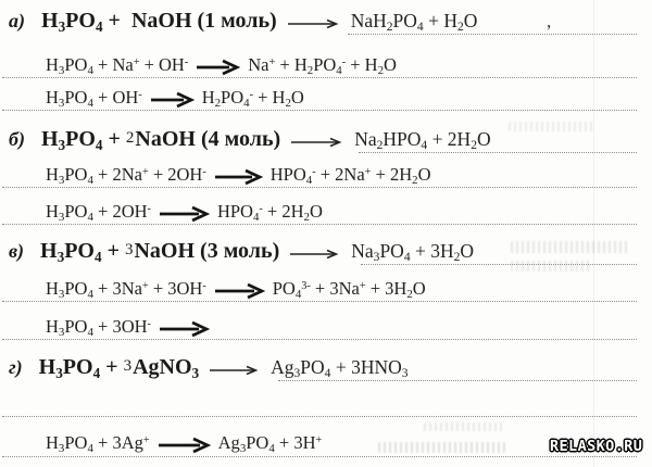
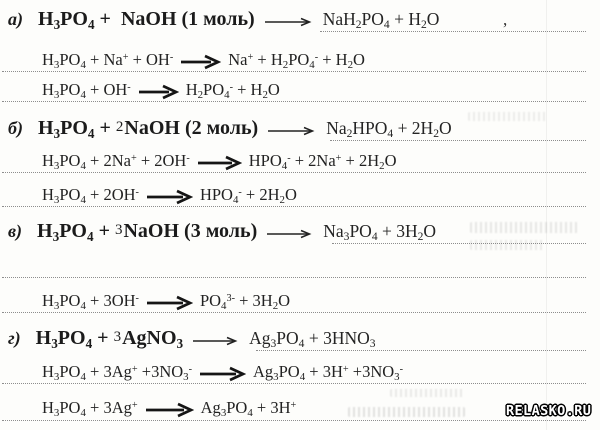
  а)
  H3PO4 +
  NaOH (1 моль)
  NaH2PO4 + H2O
  ,
  H3PO4 + Na+ + OH-
  Na+ + H2PO4- + H2O
  H3PO4 + OH-
  H2PO4- + H2O
  б)
  H3PO4 +
  2
- NaOH (4 моль)
+ NaOH (2 моль)
  Na2HPO4 + 2H2O
  H3PO4 + 2Na+ + 2OH-
  HPO4- + 2Na+ + 2H2O
  H3PO4 + 2OH-
  HPO4- + 2H2O
  в)
  H3PO4 +
  3
  NaOH (3 моль)
  Na3PO4 + 3H2O
- H3PO4 + 3Na+ + 3OH-
- PO43- + 3Na+ + 3H2O
  H3PO4 + 3OH-
+ PO43- + 3H2O
  г)
  H3PO4 +
  3
  AgNO3
  Ag3PO4 + 3HNO3
+ H3PO4 + 3Ag+ +3NO3-
+ Ag3PO4 + 3H+ +3NO3-
  H3PO4 + 3Ag+
  Ag3PO4 + 3H+
  RELASKO.RU
